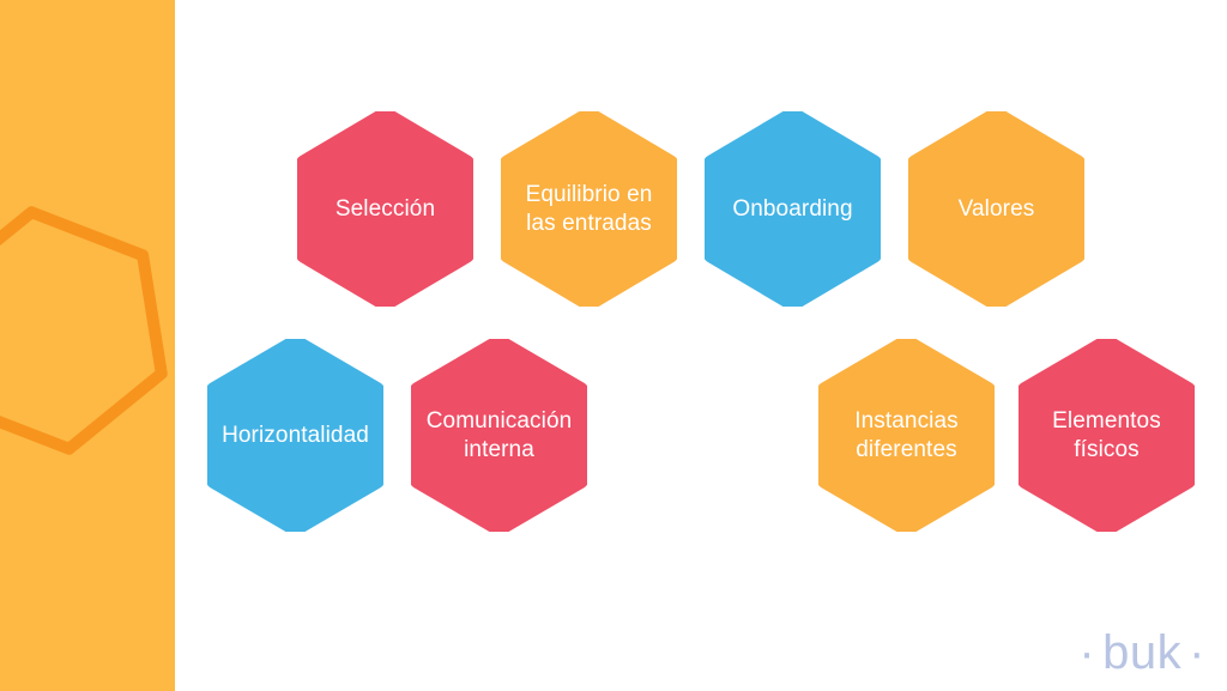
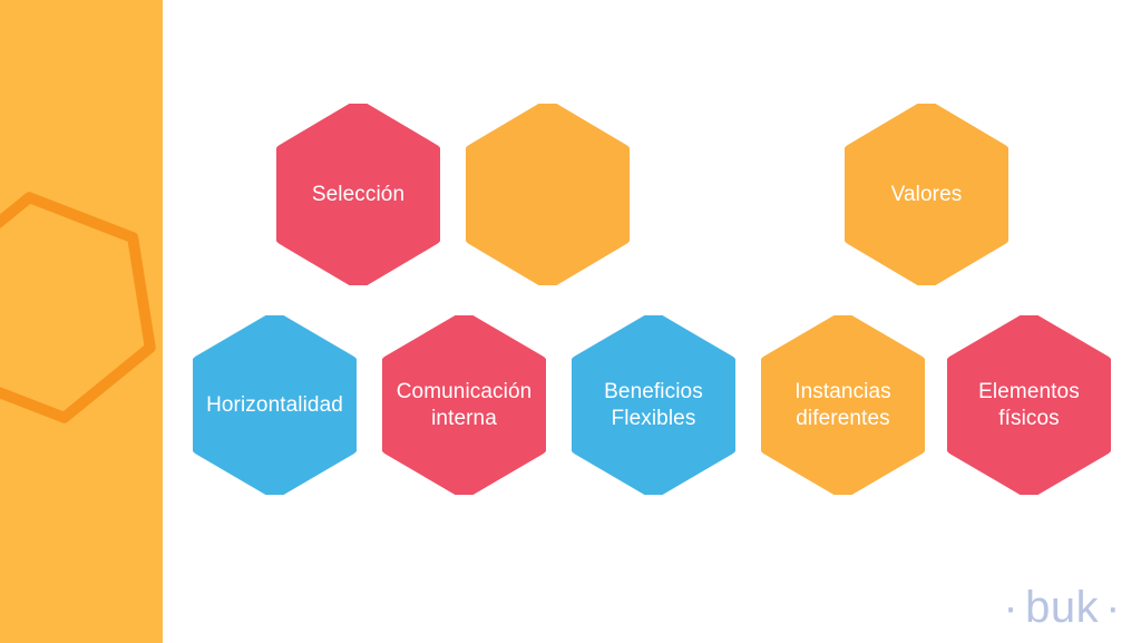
  Selección
- Equilibrio en
- las entradas
- Onboarding
  Valores
  Horizontalidad
  Comunicación
  interna
+ Beneficios
+ Flexibles
  Instancias
  diferentes
  Elementos
  físicos
  ·
  buk
  ·
